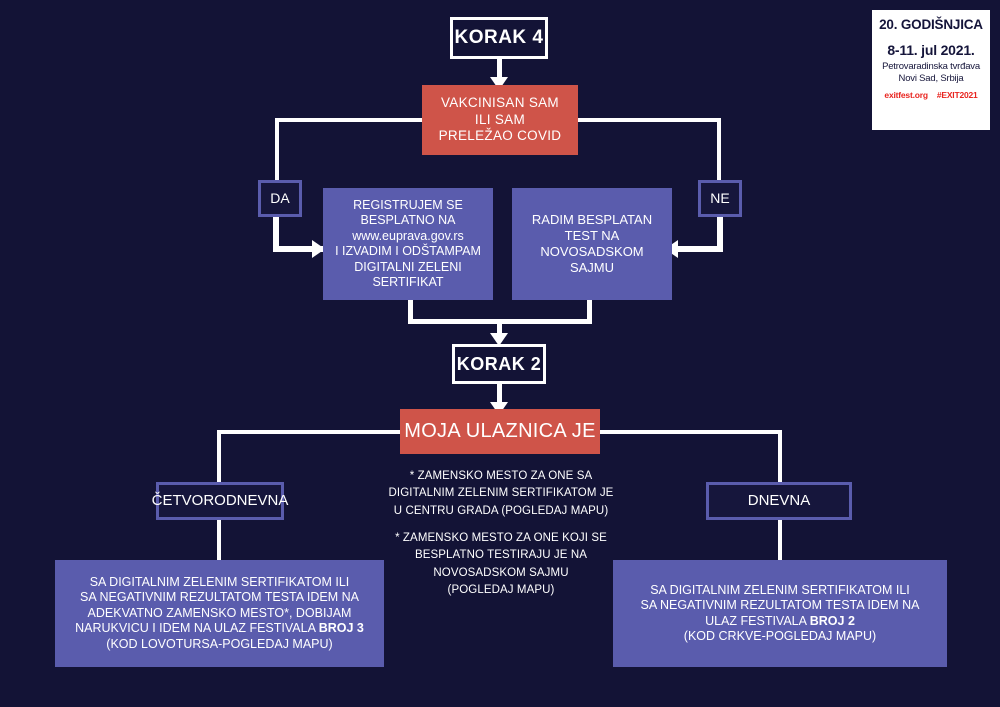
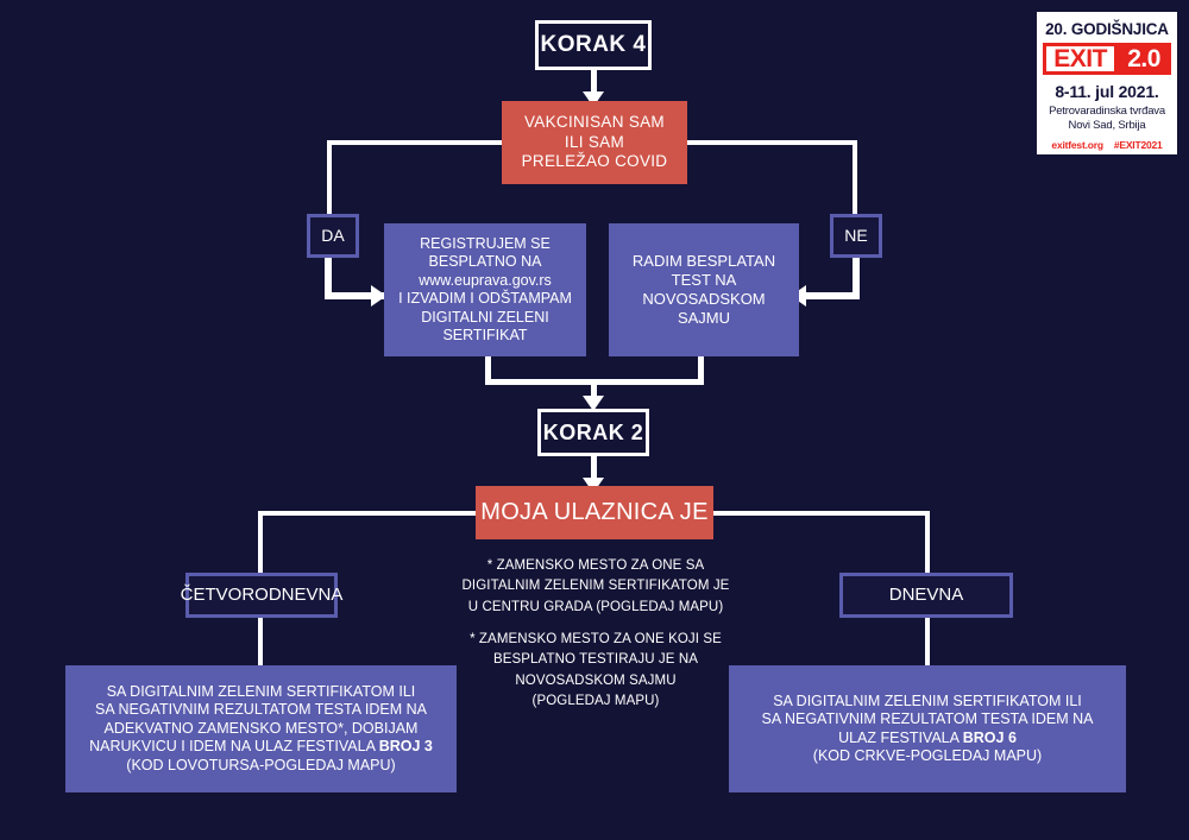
  20. GODIŠNJICA
+ EXIT
+ 2.0
  8-11. jul 2021.
  Petrovaradinska tvrđava
  Novi Sad, Srbija
  exitfest.org
  #EXIT2021
  KORAK 4
  VAKCINISAN SAM
  ILI SAM
  PRELEŽAO COVID
  DA
  NE
  REGISTRUJEM SE
  BESPLATNO NA
  www.euprava.gov.rs
  I IZVADIM I ODŠTAMPAM
  DIGITALNI ZELENI
  SERTIFIKAT
  RADIM BESPLATAN
  TEST NA
  NOVOSADSKOM
  SAJMU
  KORAK 2
  MOJA ULAZNICA JE
  ČETVORODNEVNA
  DNEVNA
  SA DIGITALNIM ZELENIM SERTIFIKATOM ILI
  SA NEGATIVNIM REZULTATOM TESTA IDEM NA
  ADEKVATNO ZAMENSKO MESTO*, DOBIJAM
  NARUKVICU I IDEM NA ULAZ FESTIVALA BROJ 3
  (KOD LOVOTURSA-POGLEDAJ MAPU)
  SA DIGITALNIM ZELENIM SERTIFIKATOM ILI
  SA NEGATIVNIM REZULTATOM TESTA IDEM NA
- ULAZ FESTIVALA BROJ 2
+ ULAZ FESTIVALA BROJ 6
  (KOD CRKVE-POGLEDAJ MAPU)
  * ZAMENSKO MESTO ZA ONE SA
  DIGITALNIM ZELENIM SERTIFIKATOM JE
  U CENTRU GRADA (POGLEDAJ MAPU)
  * ZAMENSKO MESTO ZA ONE KOJI SE
  BESPLATNO TESTIRAJU JE NA
  NOVOSADSKOM SAJMU
  (POGLEDAJ MAPU)
